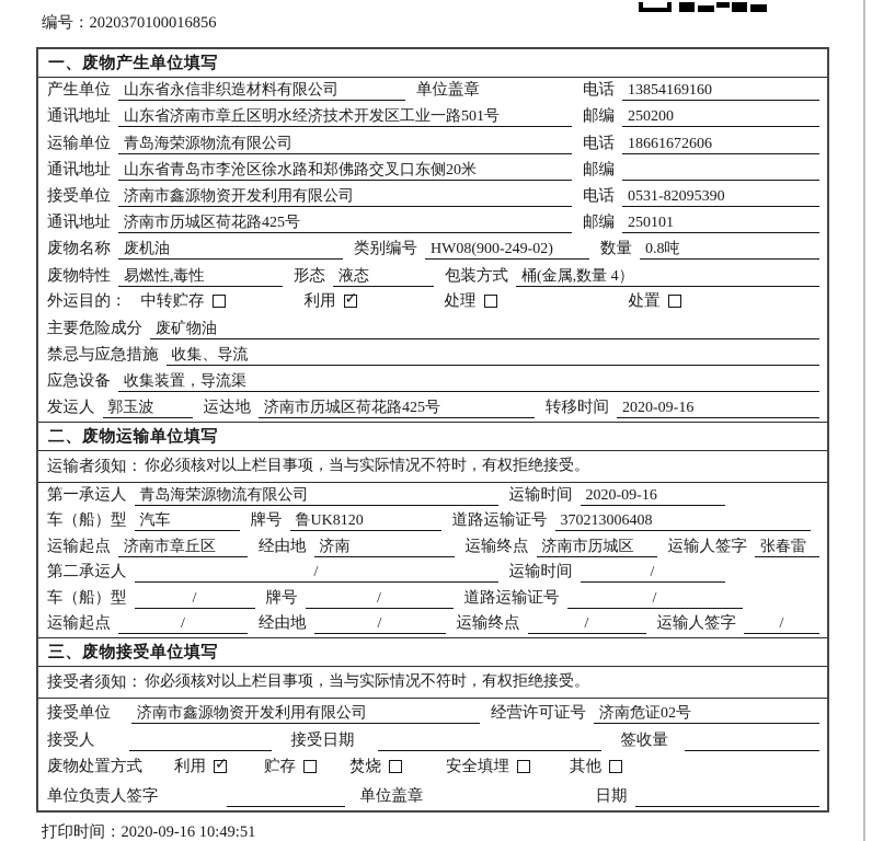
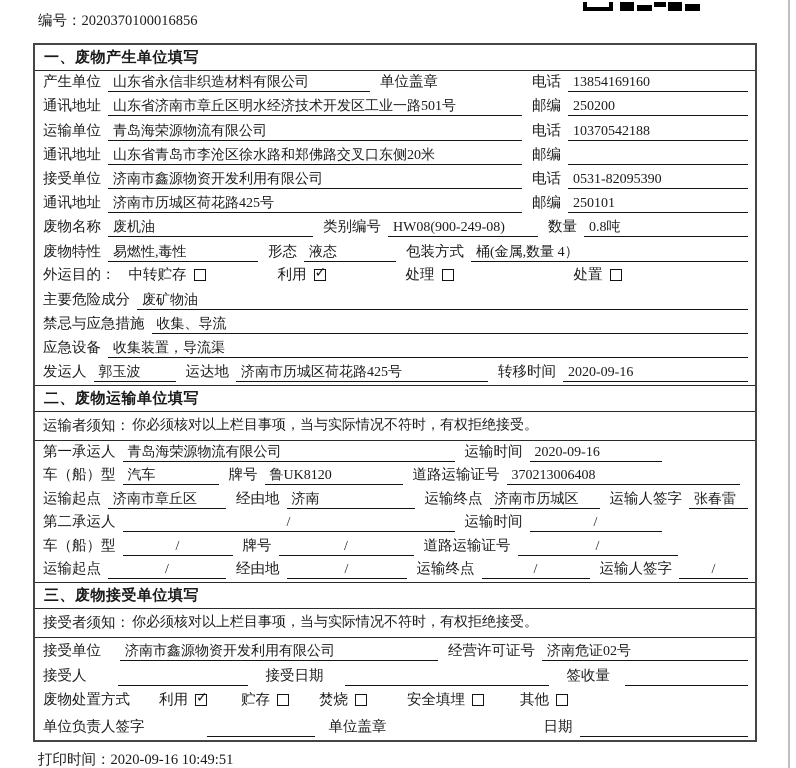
  编号：2020370100016856
  一、废物产生单位填写
  产生单位
  山东省永信非织造材料有限公司
  单位盖章
  电话
  13854169160
  通讯地址
  山东省济南市章丘区明水经济技术开发区工业一路501号
  邮编
  250200
  运输单位
  青岛海荣源物流有限公司
  电话
- 18661672606
+ 10370542188
  通讯地址
  山东省青岛市李沧区徐水路和郑佛路交叉口东侧20米
  邮编
  接受单位
  济南市鑫源物资开发利用有限公司
  电话
  0531-82095390
  通讯地址
  济南市历城区荷花路425号
  邮编
  250101
  废物名称
  废机油
  类别编号
- HW08(900-249-02)
+ HW08(900-249-08)
  数量
  0.8吨
  废物特性
  易燃性,毒性
  形态
  液态
  包装方式
  桶(金属,数量 4）
  外运目的：
  中转贮存
  利用
  处理
  处置
  主要危险成分
  废矿物油
  禁忌与应急措施
  收集、导流
  应急设备
  收集装置，导流渠
  发运人
  郭玉波
  运达地
  济南市历城区荷花路425号
  转移时间
  2020-09-16
  二、废物运输单位填写
  运输者须知：
  你必须核对以上栏目事项，当与实际情况不符时，有权拒绝接受。
  第一承运人
  青岛海荣源物流有限公司
  运输时间
  2020-09-16
  车（船）型
  汽车
  牌号
  鲁UK8120
  道路运输证号
  370213006408
  运输起点
  济南市章丘区
  经由地
  济南
  运输终点
  济南市历城区
  运输人签字
  张春雷
  第二承运人
  /
  运输时间
  /
  车（船）型
  /
  牌号
  /
  道路运输证号
  /
  运输起点
  /
  经由地
  /
  运输终点
  /
  运输人签字
  /
  三、废物接受单位填写
  接受者须知：
  你必须核对以上栏目事项，当与实际情况不符时，有权拒绝接受。
  接受单位
  济南市鑫源物资开发利用有限公司
  经营许可证号
  济南危证02号
  接受人
  接受日期
  签收量
  废物处置方式
  利用
  贮存
  焚烧
  安全填埋
  其他
  单位负责人签字
  单位盖章
  日期
  打印时间：2020-09-16 10:49:51
